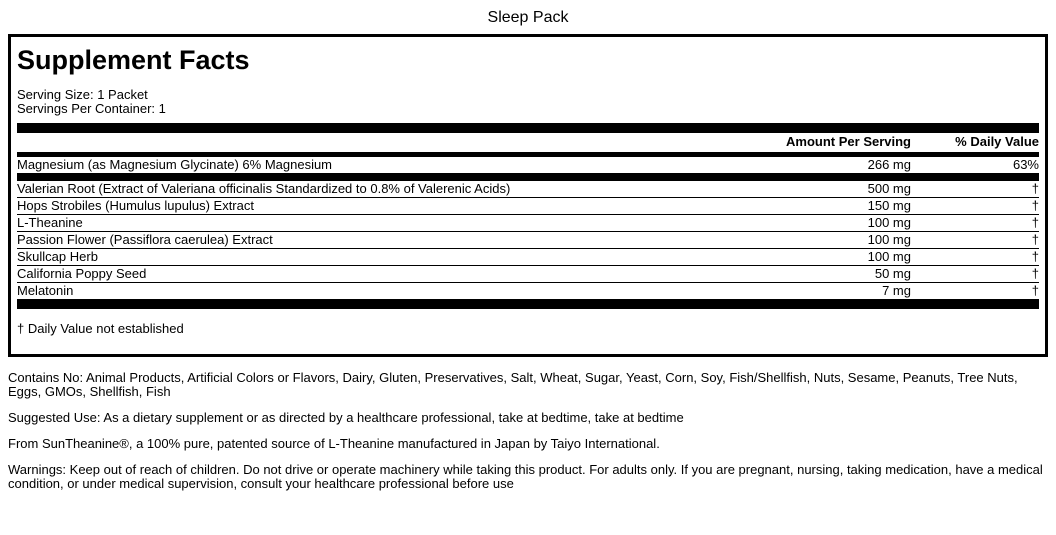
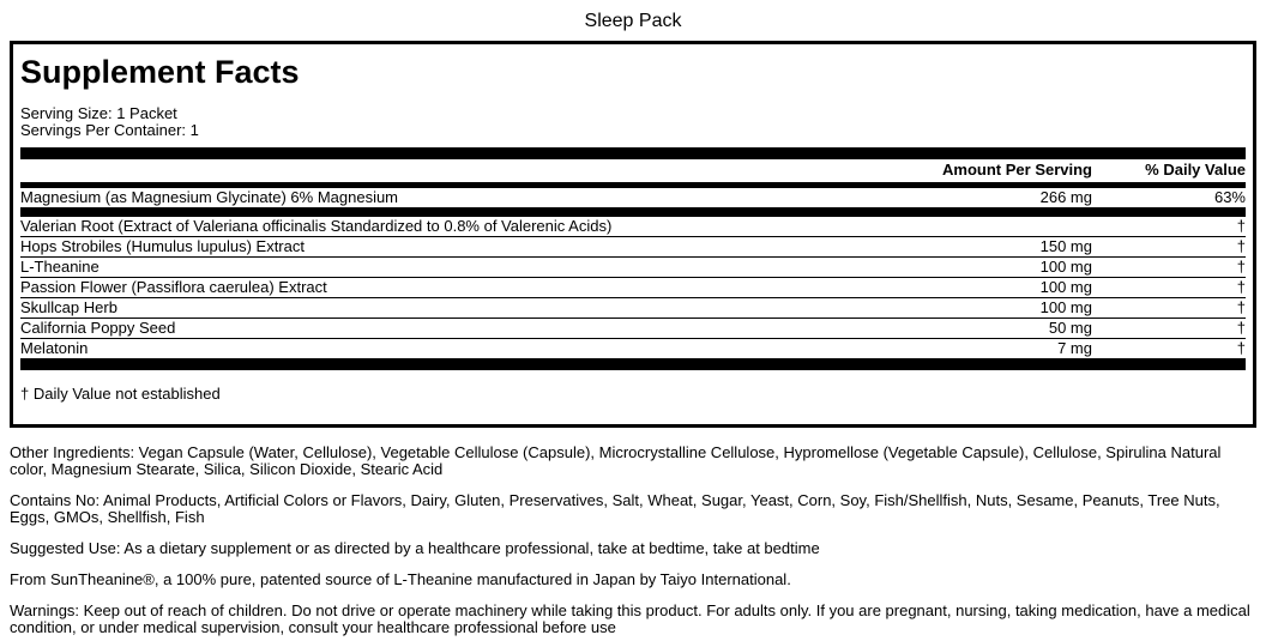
  Sleep Pack
  Supplement Facts
  Serving Size: 1 Packet
  Servings Per Container: 1
  Amount Per Serving
  % Daily Value
  Magnesium (as Magnesium Glycinate) 6% Magnesium
  266 mg
  63%
  Valerian Root (Extract of Valeriana officinalis Standardized to 0.8% of Valerenic Acids)
- 500 mg
  †
  Hops Strobiles (Humulus lupulus) Extract
  150 mg
  †
  L-Theanine
  100 mg
  †
  Passion Flower (Passiflora caerulea) Extract
  100 mg
  †
  Skullcap Herb
  100 mg
  †
  California Poppy Seed
  50 mg
  †
  Melatonin
  7 mg
  †
  † Daily Value not established
+ Other Ingredients: Vegan Capsule (Water, Cellulose), Vegetable Cellulose (Capsule), Microcrystalline Cellulose, Hypromellose (Vegetable Capsule), Cellulose, Spirulina Natural color, Magnesium Stearate, Silica, Silicon Dioxide, Stearic Acid
  Contains No: Animal Products, Artificial Colors or Flavors, Dairy, Gluten, Preservatives, Salt, Wheat, Sugar, Yeast, Corn, Soy, Fish/Shellfish, Nuts, Sesame, Peanuts, Tree Nuts, Eggs, GMOs, Shellfish, Fish
  Suggested Use: As a dietary supplement or as directed by a healthcare professional, take at bedtime, take at bedtime
  From SunTheanine®, a 100% pure, patented source of L-Theanine manufactured in Japan by Taiyo International.
  Warnings: Keep out of reach of children. Do not drive or operate machinery while taking this product. For adults only. If you are pregnant, nursing, taking medication, have a medical condition, or under medical supervision, consult your healthcare professional before use
